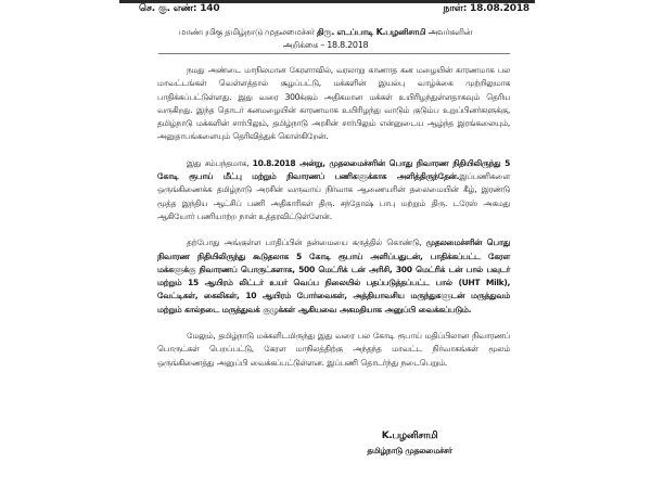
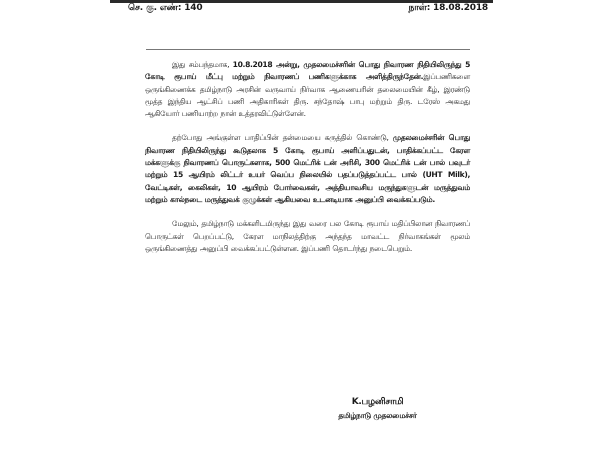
  செ. கு. எண்: 140
  நாள்: 18.08.2018
- மாண்புமிகு தமிழ்நாடு முதலமைச்சர் திரு. எடப்பாடி K.பழனிசாமி அவர்களின்
- அறிக்கை – 18.8.2018
- நமது அண்டை மாநிலமான கேரளாவில், வரலாறு காணாத கன மழையின் காரணமாக பல மாவட்டங்கள் வெள்ளத்தால் சூழப்பட்டு, மக்களின் இயல்பு வாழ்க்கை முற்றிலுமாக பாதிக்கப்பட்டுள்ளது. இது வரை 300க்கும் அதிகமான மக்கள் உயிரிழந்துள்ளதாகவும் தெரிய வருகிறது. இந்த தொடர் கனமழையின் காரணமாக உயிரிழந்து வாடும் குடும்ப உறுப்பினர்களுக்கு, தமிழ்நாடு மக்களின் சார்பிலும், தமிழ்நாடு அரசின் சார்பிலும் என்னுடைய ஆழ்ந்த இரங்கலையும், அனுதாபங்களையும் தெரிவித்துக் கொள்கிறேன்.
  இது சம்பந்தமாக, 10.8.2018 அன்று, முதலமைச்சரின் பொது நிவாரண நிதியிலிருந்து 5 கோடி ரூபாய் மீட்பு மற்றும் நிவாரணப் பணிகளுக்காக அளித்திருந்தேன்.இப்பணிகளை ஒருங்கிணைக்க தமிழ்நாடு அரசின் வருவாய் நிர்வாக ஆணையரின் தலைமையின் கீழ், இரண்டு மூத்த இந்திய ஆட்சிப் பணி அதிகாரிகள் திரு. சந்தோஷ் பாபு மற்றும் திரு. டரேஸ் அகமது ஆகியோர் பணியாற்ற நான் உத்தரவிட்டுள்ளேன்.
- தற்போது அங்குள்ள பாதிப்பின் தன்மையை கருத்தில் கொண்டு, முதலமைச்சரின் பொது நிவாரண நிதியிலிருந்து கூடுதலாக 5 கோடி ரூபாய் அளிப்பதுடன், பாதிக்கப்பட்ட கேரள மக்களுக்கு நிவாரணப் பொருட்களாக, 500 மெட்ரிக் டன் அரிசி, 300 மெட்ரிக் டன் பால் பவுடர் மற்றும் 15 ஆயிரம் லிட்டர் உயர் வெப்ப நிலையில் பதப்படுத்தப்பட்ட பால் (UHT Milk), வேட்டிகள், கைலிகள், 10 ஆயிரம் போர்வைகள், அத்தியாவசிய மருந்துகளுடன் மருத்துவம் மற்றும் கால்நடை மருத்துவக் குழுக்கள் ஆகியவை அகமதியாக அனுப்பி வைக்கப்படும்.
+ தற்போது அங்குள்ள பாதிப்பின் தன்மையை கருத்தில் கொண்டு, முதலமைச்சரின் பொது நிவாரண நிதியிலிருந்து கூடுதலாக 5 கோடி ரூபாய் அளிப்பதுடன், பாதிக்கப்பட்ட கேரள மக்களுக்கு நிவாரணப் பொருட்களாக, 500 மெட்ரிக் டன் அரிசி, 300 மெட்ரிக் டன் பால் பவுடர் மற்றும் 15 ஆயிரம் லிட்டர் உயர் வெப்ப நிலையில் பதப்படுத்தப்பட்ட பால் (UHT Milk), வேட்டிகள், கைலிகள், 10 ஆயிரம் போர்வைகள், அத்தியாவசிய மருந்துகளுடன் மருத்துவம் மற்றும் கால்நடை மருத்துவக் குழுக்கள் ஆகியவை உடனடியாக அனுப்பி வைக்கப்படும்.
  மேலும், தமிழ்நாடு மக்களிடமிருந்து இது வரை பல கோடி ரூபாய் மதிப்பிலான நிவாரணப் பொருட்கள் பெறப்பட்டு, கேரள மாநிலத்திற்கு அந்தந்த மாவட்ட நிர்வாகங்கள் மூலம் ஒருங்கிணைத்து அனுப்பி வைக்கப்பட்டுள்ளன. இப்பணி தொடர்ந்து நடைபெறும்.
  K.பழனிசாமி
  தமிழ்நாடு முதலமைச்சர்
